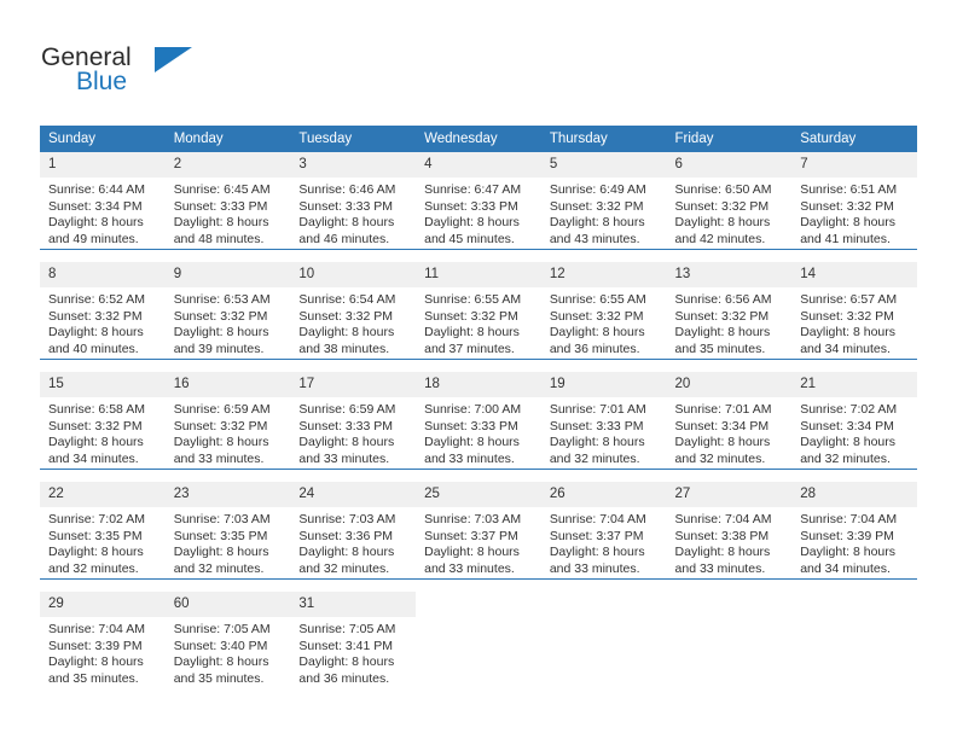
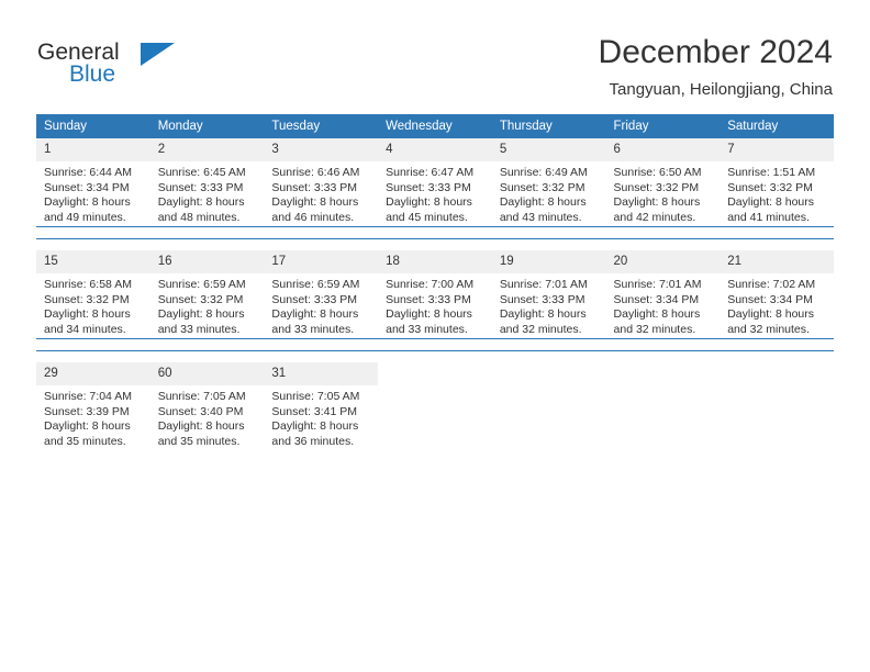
  General
  Blue
+ December 2024
+ Tangyuan, Heilongjiang, China
  Sunday	Monday	Tuesday	Wednesday	Thursday	Friday	Saturday
- 1Sunrise: 6:44 AMSunset: 3:34 PMDaylight: 8 hoursand 49 minutes.	2Sunrise: 6:45 AMSunset: 3:33 PMDaylight: 8 hoursand 48 minutes.	3Sunrise: 6:46 AMSunset: 3:33 PMDaylight: 8 hoursand 46 minutes.	4Sunrise: 6:47 AMSunset: 3:33 PMDaylight: 8 hoursand 45 minutes.	5Sunrise: 6:49 AMSunset: 3:32 PMDaylight: 8 hoursand 43 minutes.	6Sunrise: 6:50 AMSunset: 3:32 PMDaylight: 8 hoursand 42 minutes.	7Sunrise: 6:51 AMSunset: 3:32 PMDaylight: 8 hoursand 41 minutes.
+ 1Sunrise: 6:44 AMSunset: 3:34 PMDaylight: 8 hoursand 49 minutes.	2Sunrise: 6:45 AMSunset: 3:33 PMDaylight: 8 hoursand 48 minutes.	3Sunrise: 6:46 AMSunset: 3:33 PMDaylight: 8 hoursand 46 minutes.	4Sunrise: 6:47 AMSunset: 3:33 PMDaylight: 8 hoursand 45 minutes.	5Sunrise: 6:49 AMSunset: 3:32 PMDaylight: 8 hoursand 43 minutes.	6Sunrise: 6:50 AMSunset: 3:32 PMDaylight: 8 hoursand 42 minutes.	7Sunrise: 1:51 AMSunset: 3:32 PMDaylight: 8 hoursand 41 minutes.
- 8Sunrise: 6:52 AMSunset: 3:32 PMDaylight: 8 hoursand 40 minutes.	9Sunrise: 6:53 AMSunset: 3:32 PMDaylight: 8 hoursand 39 minutes.	10Sunrise: 6:54 AMSunset: 3:32 PMDaylight: 8 hoursand 38 minutes.	11Sunrise: 6:55 AMSunset: 3:32 PMDaylight: 8 hoursand 37 minutes.	12Sunrise: 6:55 AMSunset: 3:32 PMDaylight: 8 hoursand 36 minutes.	13Sunrise: 6:56 AMSunset: 3:32 PMDaylight: 8 hoursand 35 minutes.	14Sunrise: 6:57 AMSunset: 3:32 PMDaylight: 8 hoursand 34 minutes.
  15Sunrise: 6:58 AMSunset: 3:32 PMDaylight: 8 hoursand 34 minutes.	16Sunrise: 6:59 AMSunset: 3:32 PMDaylight: 8 hoursand 33 minutes.	17Sunrise: 6:59 AMSunset: 3:33 PMDaylight: 8 hoursand 33 minutes.	18Sunrise: 7:00 AMSunset: 3:33 PMDaylight: 8 hoursand 33 minutes.	19Sunrise: 7:01 AMSunset: 3:33 PMDaylight: 8 hoursand 32 minutes.	20Sunrise: 7:01 AMSunset: 3:34 PMDaylight: 8 hoursand 32 minutes.	21Sunrise: 7:02 AMSunset: 3:34 PMDaylight: 8 hoursand 32 minutes.
- 22Sunrise: 7:02 AMSunset: 3:35 PMDaylight: 8 hoursand 32 minutes.	23Sunrise: 7:03 AMSunset: 3:35 PMDaylight: 8 hoursand 32 minutes.	24Sunrise: 7:03 AMSunset: 3:36 PMDaylight: 8 hoursand 32 minutes.	25Sunrise: 7:03 AMSunset: 3:37 PMDaylight: 8 hoursand 33 minutes.	26Sunrise: 7:04 AMSunset: 3:37 PMDaylight: 8 hoursand 33 minutes.	27Sunrise: 7:04 AMSunset: 3:38 PMDaylight: 8 hoursand 33 minutes.	28Sunrise: 7:04 AMSunset: 3:39 PMDaylight: 8 hoursand 34 minutes.
  29Sunrise: 7:04 AMSunset: 3:39 PMDaylight: 8 hoursand 35 minutes.	60Sunrise: 7:05 AMSunset: 3:40 PMDaylight: 8 hoursand 35 minutes.	31Sunrise: 7:05 AMSunset: 3:41 PMDaylight: 8 hoursand 36 minutes.
